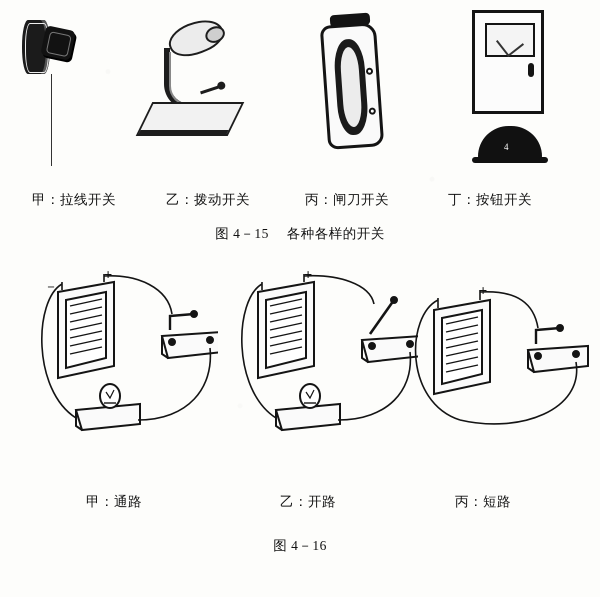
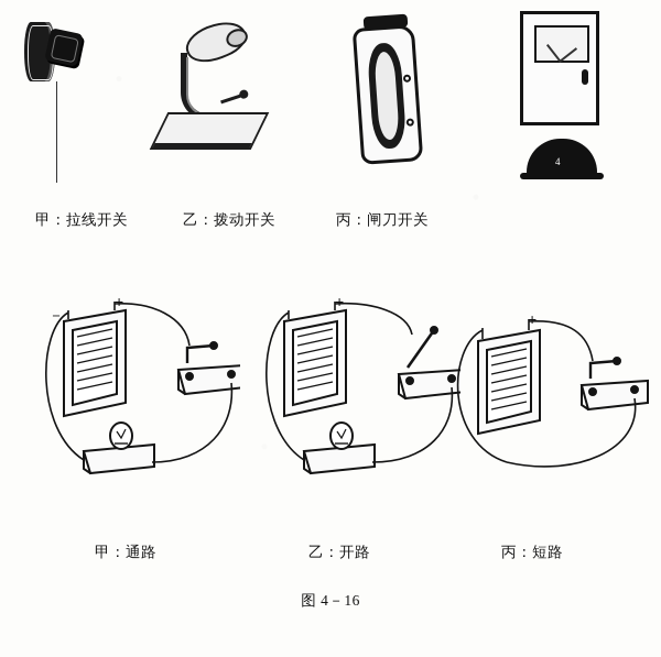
  4
  甲：拉线开关
  乙：拨动开关
  丙：闸刀开关
- 丁：按钮开关
- 图 4－15 各种各样的开关
  +
  －
  +
  +
  甲：通路
  乙：开路
  丙：短路
  图 4－16
